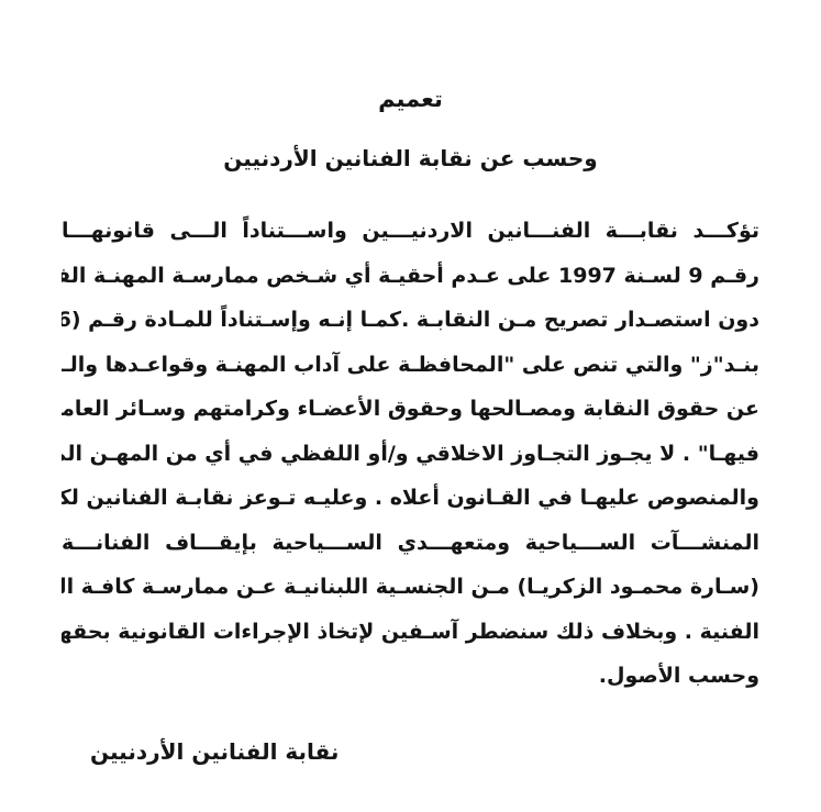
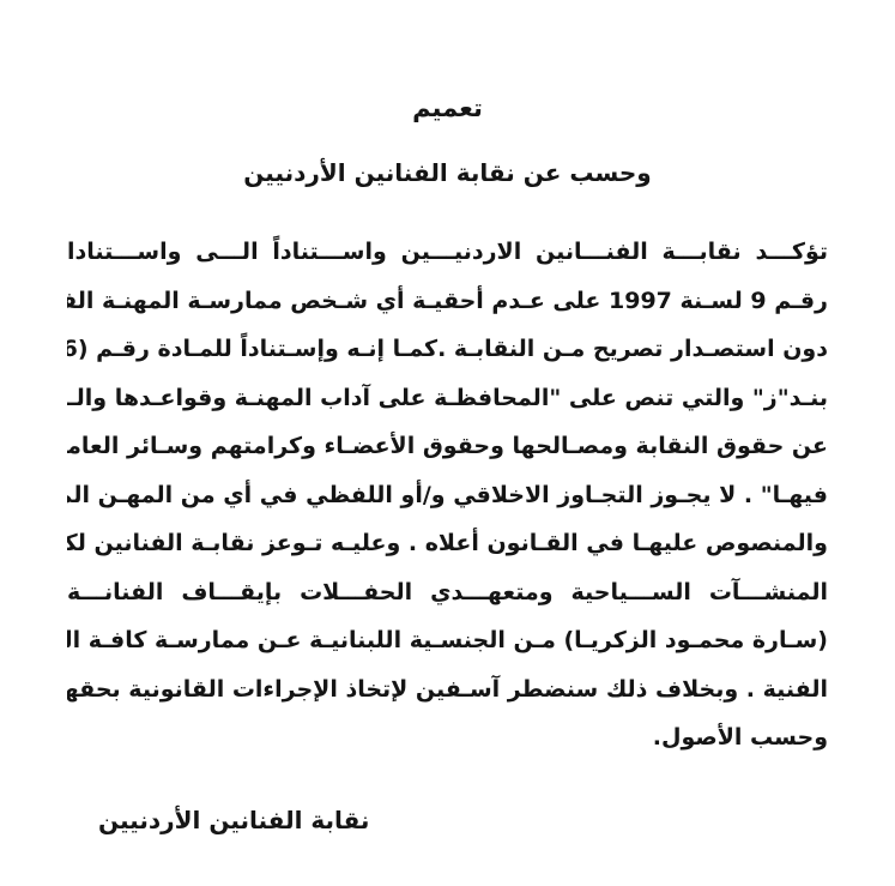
  تعميم
  وحسب عن نقابة الفنانين الأردنيين
- تؤكـــد نقابـــة الفنـــانين الاردنيـــين واســـتناداً الـــى قانونهـــا
+ تؤكـــد نقابـــة الفنـــانين الاردنيـــين واســـتناداً الـــى واســـتنادا
  رقـم 9 لسـنة 1997 على عـدم أحقيـة أي شـخص ممارسـة المهنـة الف
  دون استصـدار تصريح مـن النقابـة .كمـا إنـه وإسـتناداً للمـادة رقـم (6
  بنـد"ز" والتي تنص على "المحافظـة على آداب المهنـة وقواعـدها والـ
  عن حقوق النقابة ومصـالحها وحقوق الأعضـاء وكرامتهم وسـائر العام
  فيهـا" . لا يجـوز التجـاوز الاخلاقي و/أو اللفظي في أي من المهـن الم
  والمنصوص عليهـا في القـانون أعلاه . وعليـه تـوعز نقابـة الفنانين لك
- المنشـــآت الســـياحية ومتعهـــدي الســـياحية بإيقـــاف الفنانـــة
+ المنشـــآت الســـياحية ومتعهـــدي الحفـــلات بإيقـــاف الفنانـــة
  (سـارة محمـود الزكريـا) مـن الجنسـية اللبنانيـة عـن ممارسـة كافـة ال
  الفنية . وبخلاف ذلك سنضطر آسـفين لإتخاذ الإجراءات القانونية بحقه
  وحسب الأصول.
  نقابة الفنانين الأردنيين
